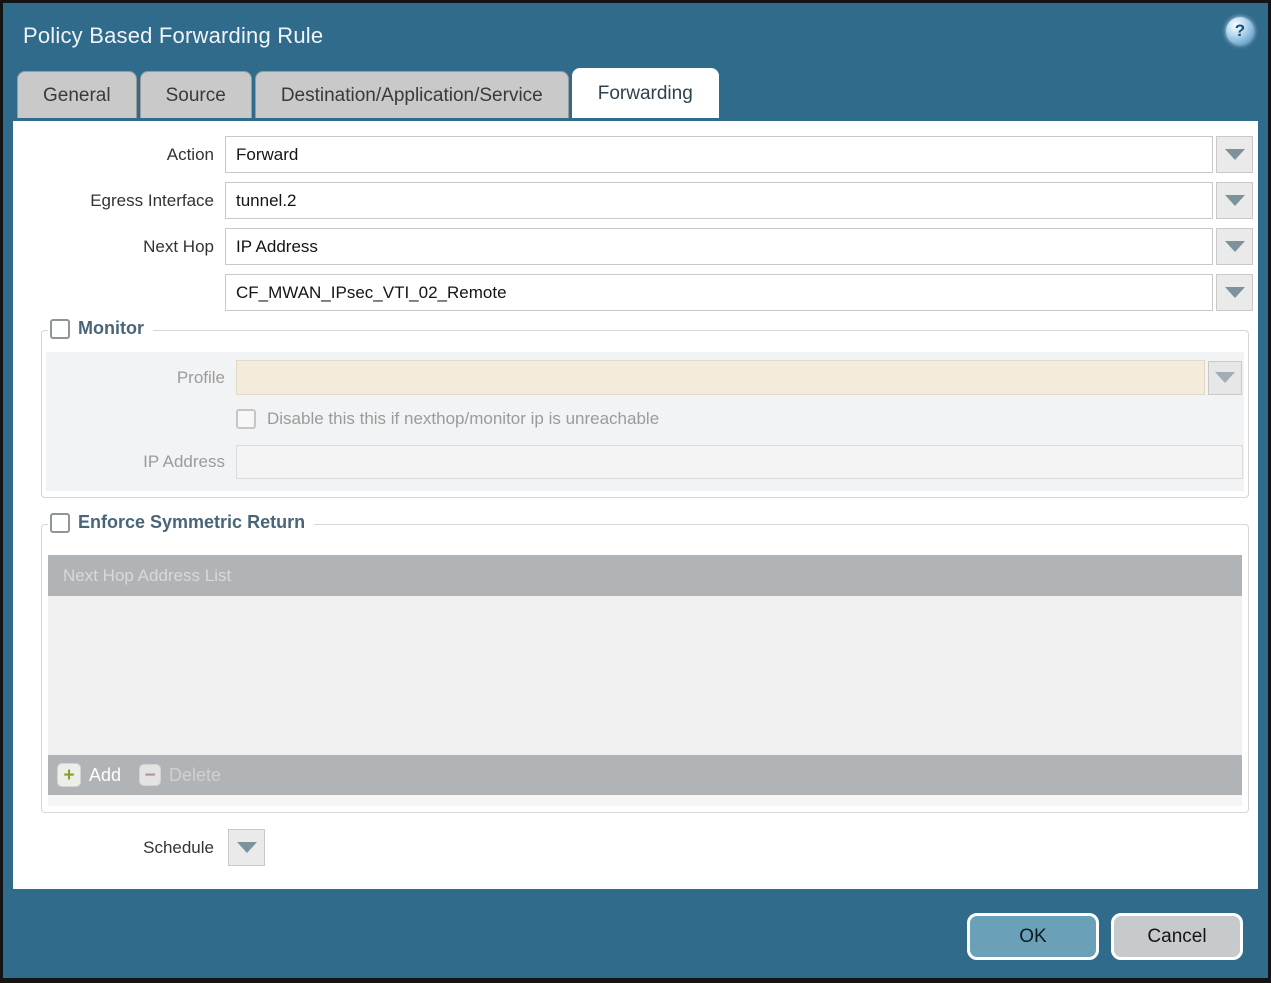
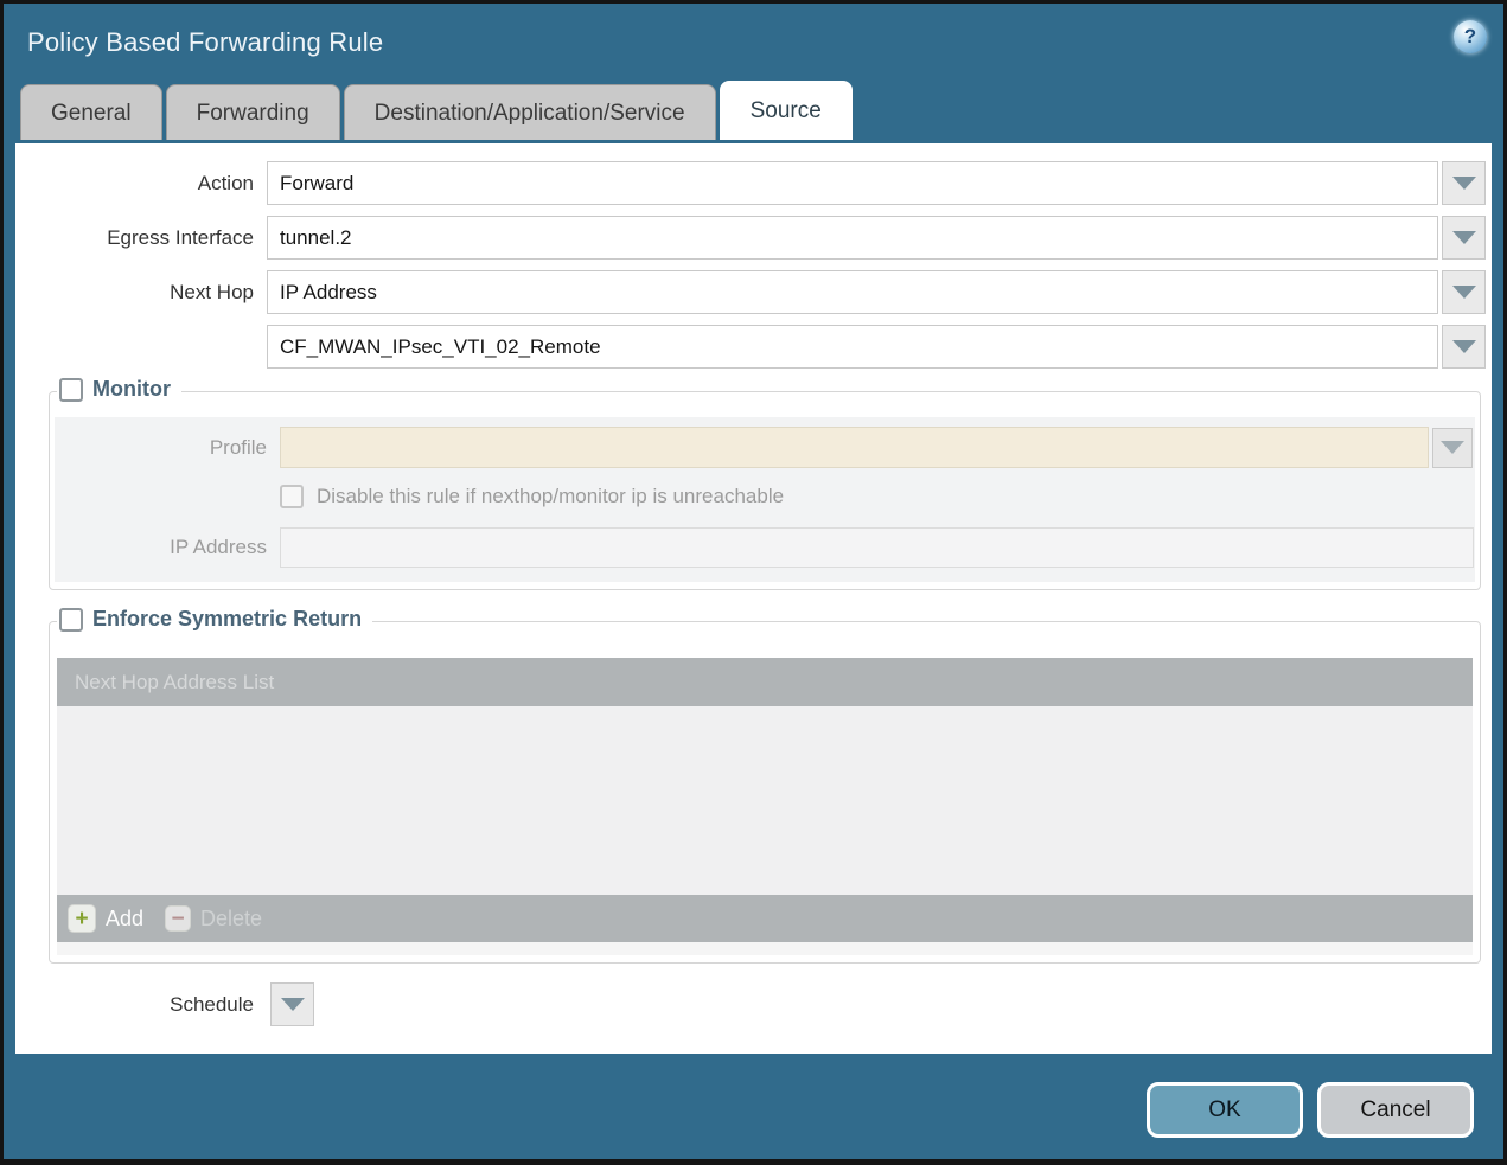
  Policy Based Forwarding Rule
  ?
  General
- Source
+ Forwarding
  Destination/Application/Service
- Forwarding
+ Source
  Action
  Forward
  Egress Interface
  tunnel.2
  Next Hop
  IP Address
  CF_MWAN_IPsec_VTI_02_Remote
  Monitor
  Profile
- Disable this this if nexthop/monitor ip is unreachable
+ Disable this rule if nexthop/monitor ip is unreachable
  IP Address
  Enforce Symmetric Return
  Next Hop Address List
  +
  Add
  −
  Delete
  Schedule
  OK
  Cancel
